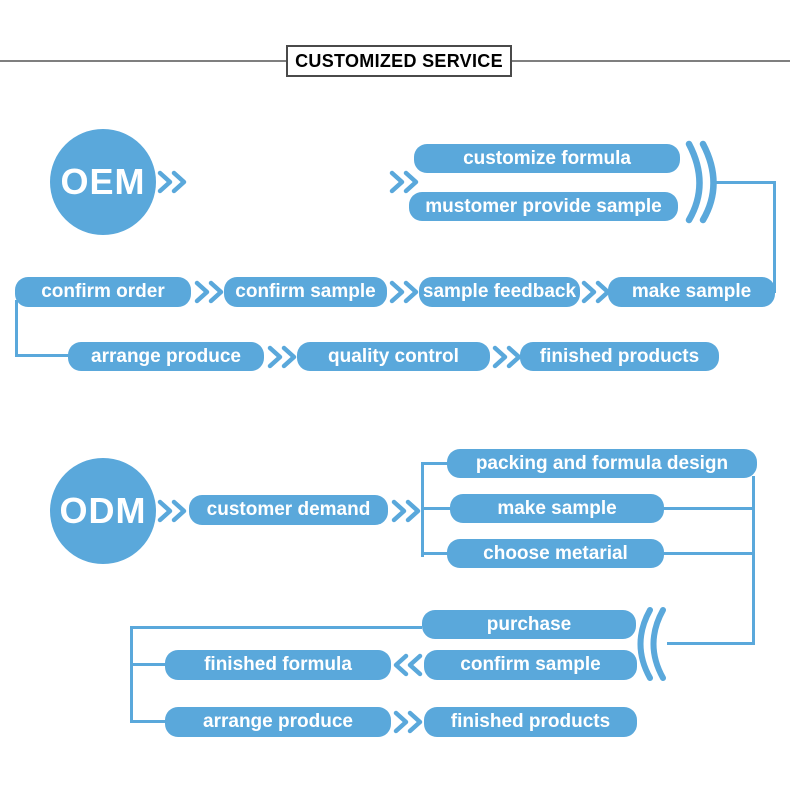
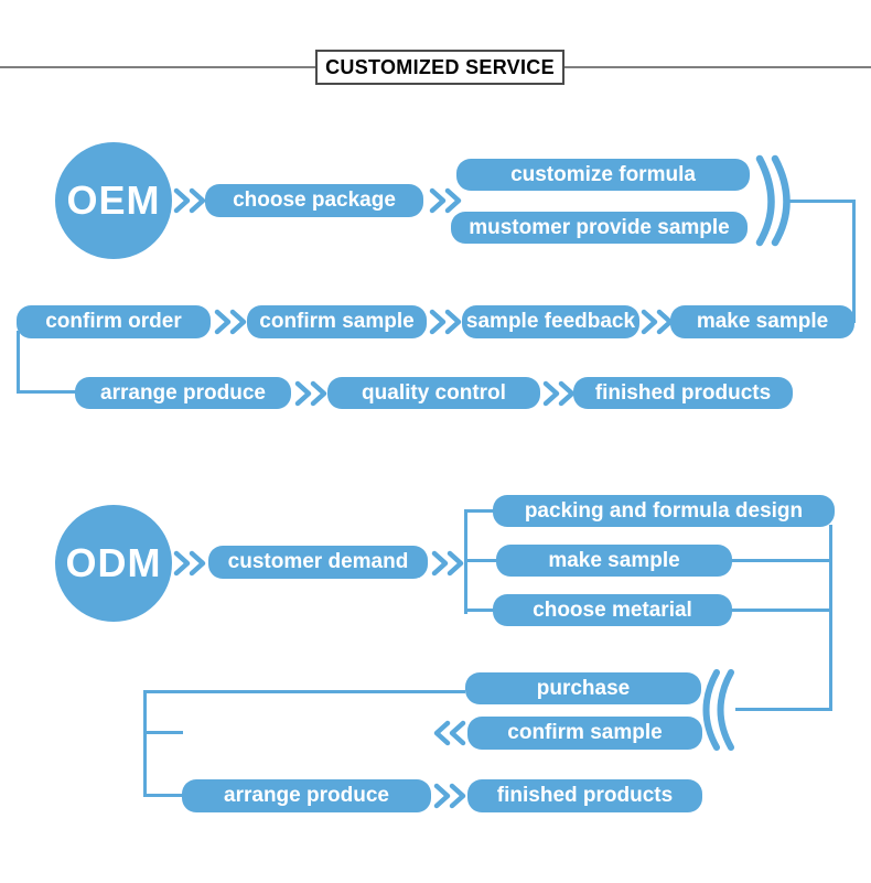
  CUSTOMIZED SERVICE
  OEM
+ choose package
  customize formula
  mustomer provide sample
  confirm order
  confirm sample
  sample feedback
  make sample
  arrange produce
  quality control
  finished products
  ODM
  customer demand
  packing and formula design
  make sample
  choose metarial
  purchase
- finished formula
  confirm sample
  arrange produce
  finished products
